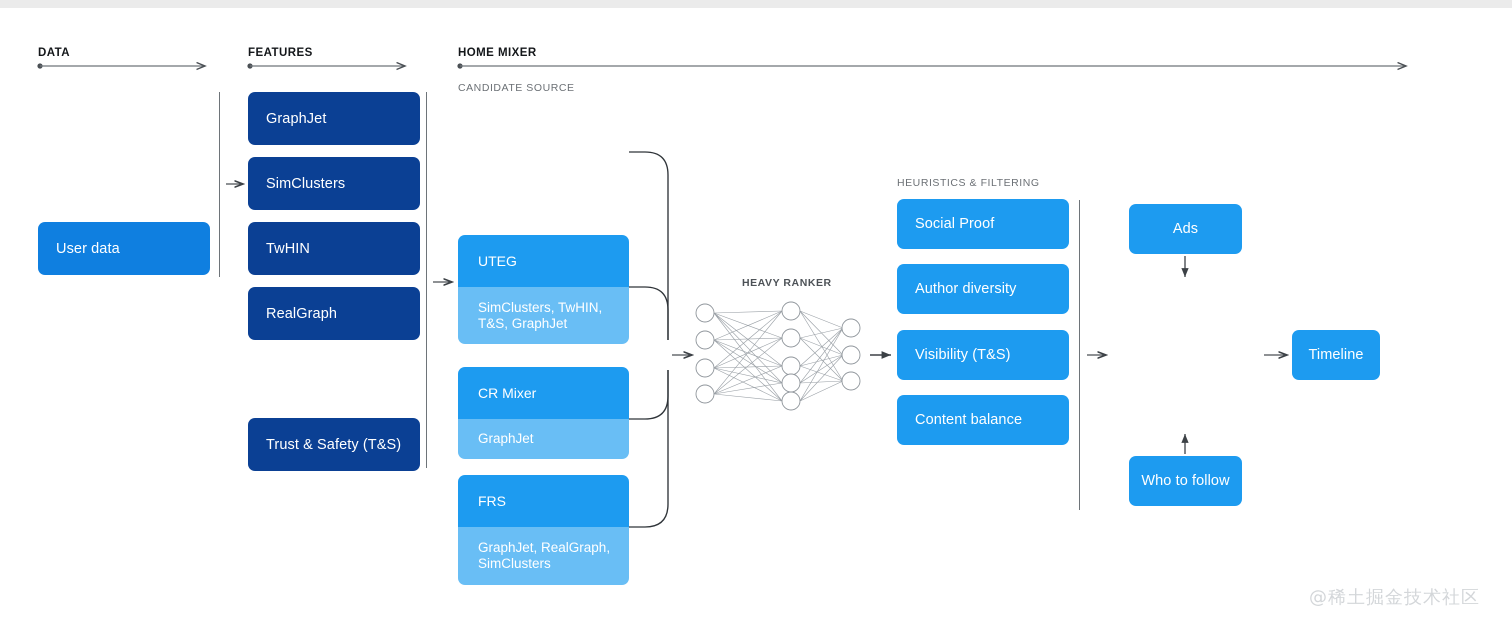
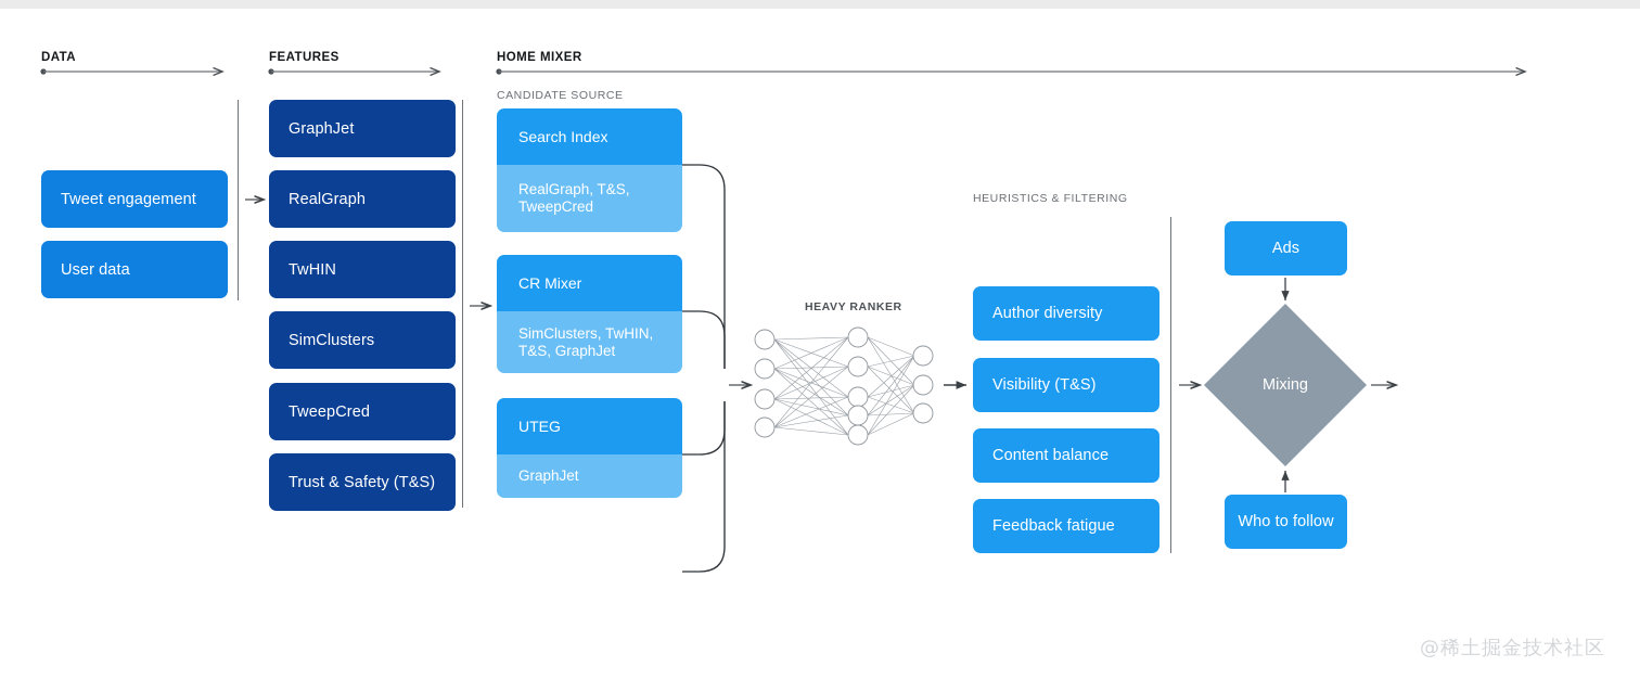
  DATA
  FEATURES
  HOME MIXER
  CANDIDATE SOURCE
  HEURISTICS & FILTERING
  HEAVY RANKER
+ Tweet engagement
  User data
  GraphJet
- SimClusters
+ RealGraph
  TwHIN
- RealGraph
+ SimClusters
+ TweepCred
  Trust & Safety (T&S)
+ Search Index
+ RealGraph, T&S, TweepCred
- UTEG
+ CR Mixer
  SimClusters, TwHIN, T&S, GraphJet
- CR Mixer
+ UTEG
  GraphJet
- FRS
- GraphJet, RealGraph, SimClusters
- Social Proof
  Author diversity
  Visibility (T&S)
  Content balance
+ Feedback fatigue
  Ads
+ Mixing
  Who to follow
- Timeline
  @稀土掘金技术社区
